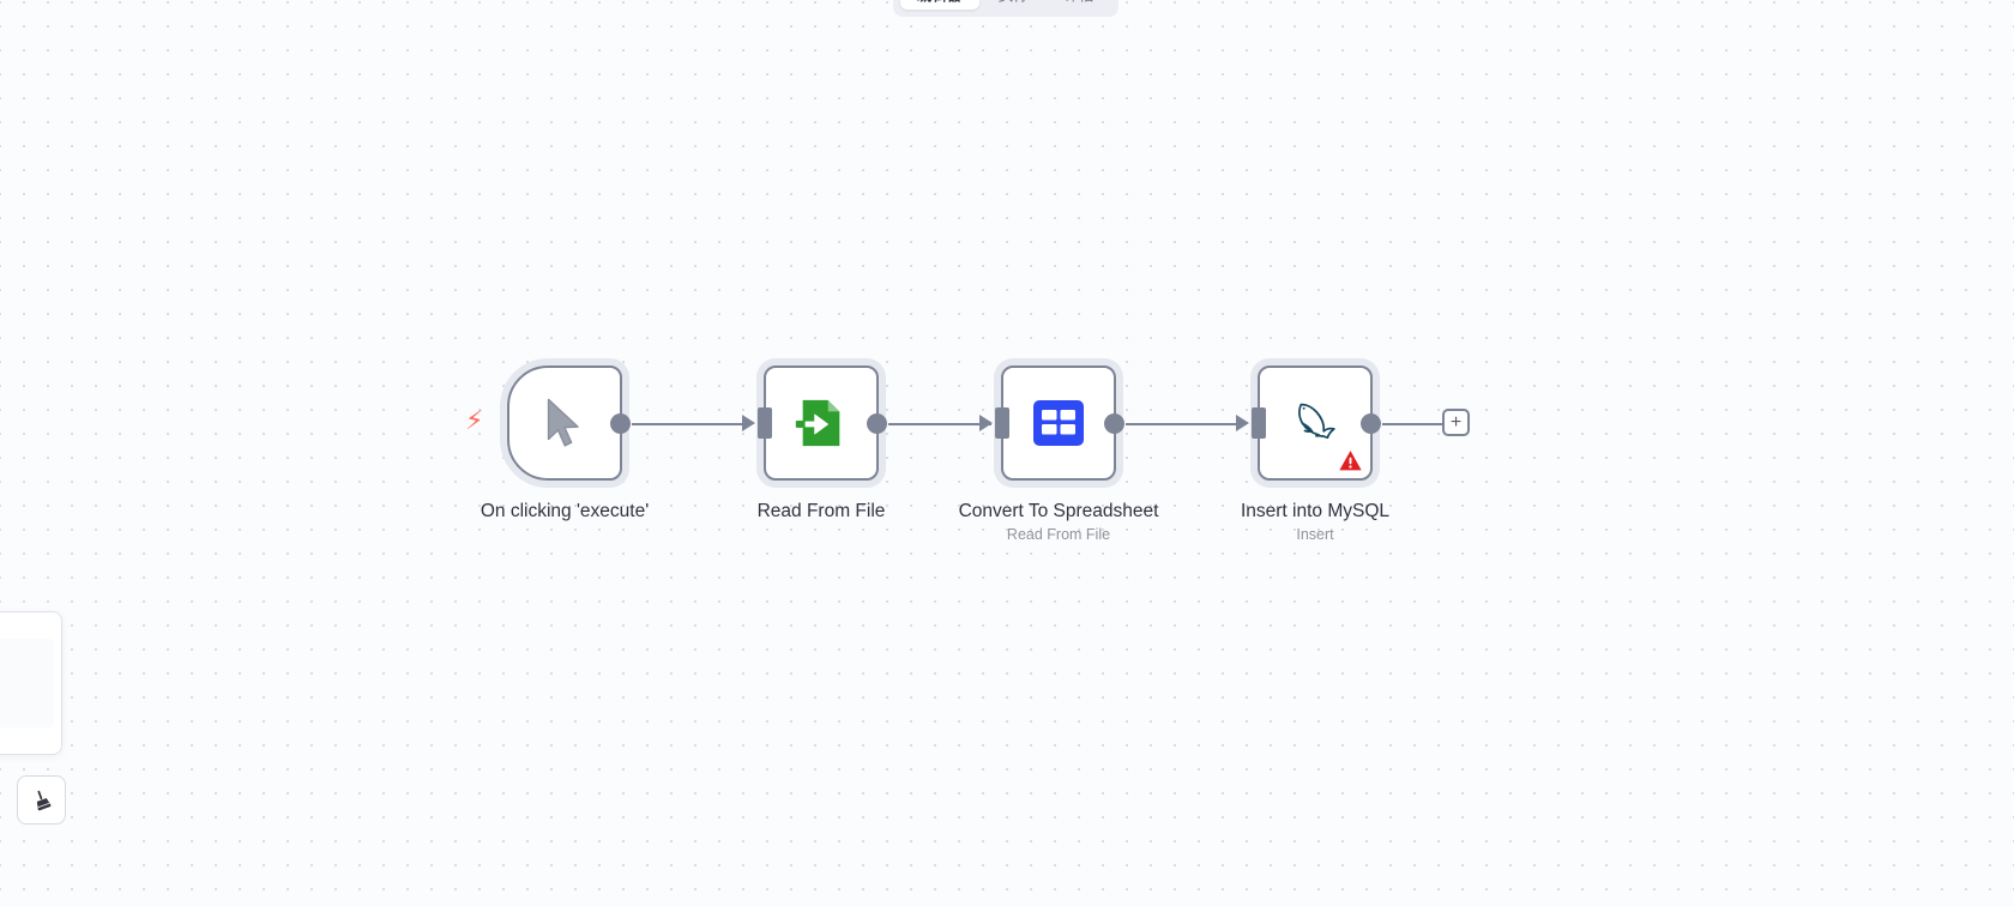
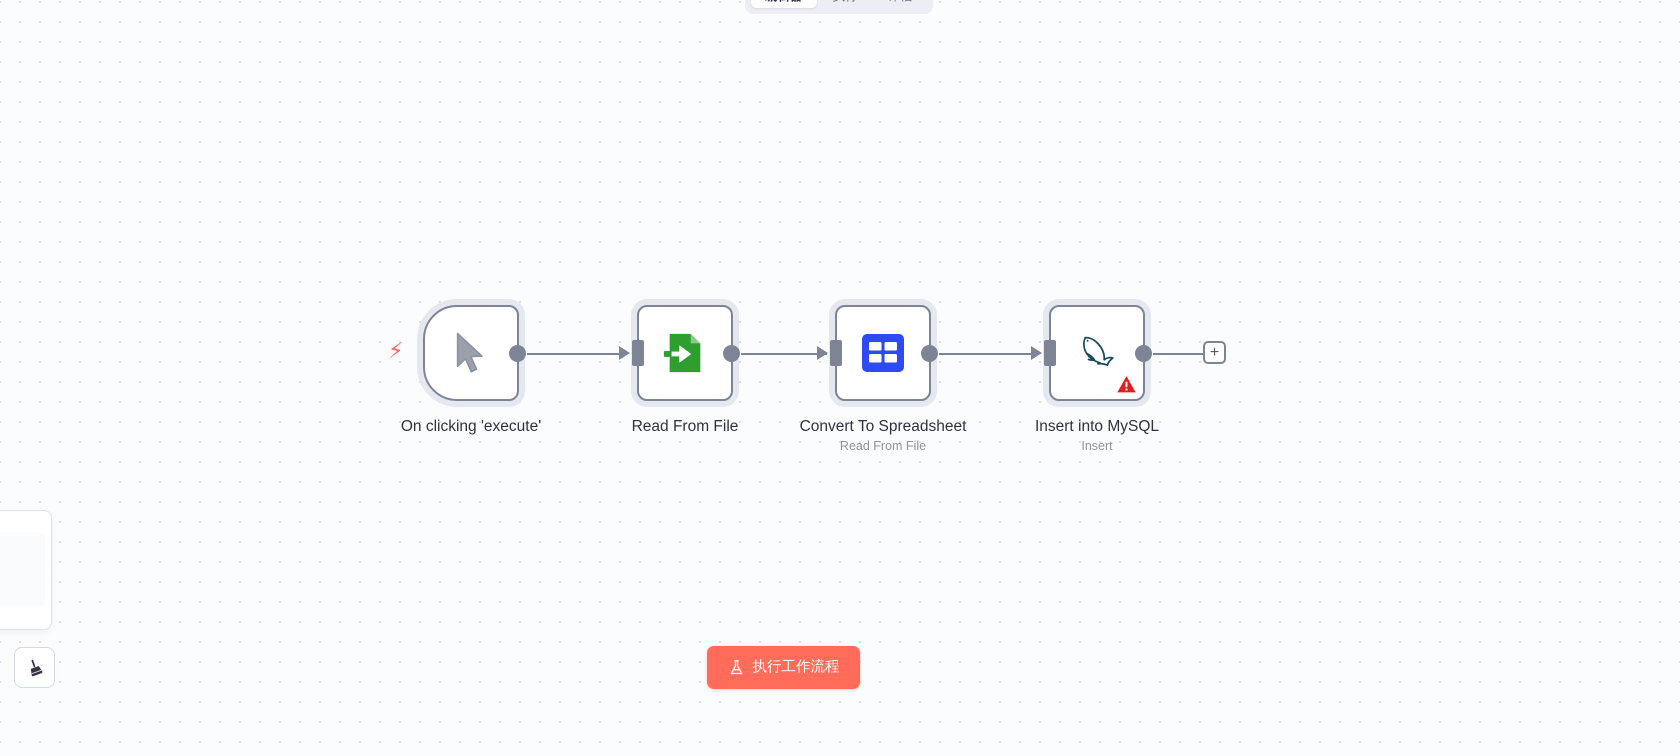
  ⚡
  On clicking 'execute'
  Read From File
  Convert To Spreadsheet
  Read From File
  Insert into MySQL
  Insert
  +
+ 执行工作流程
